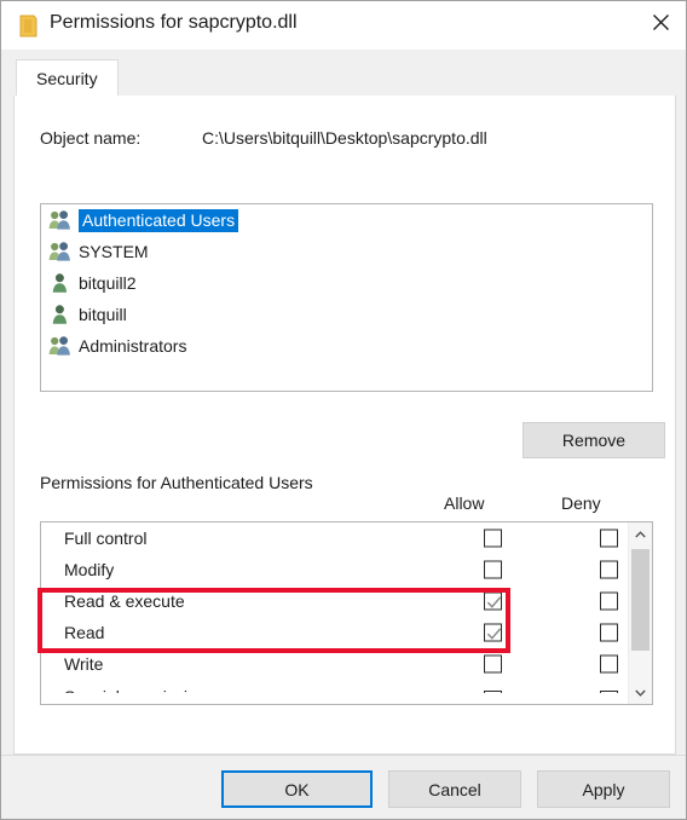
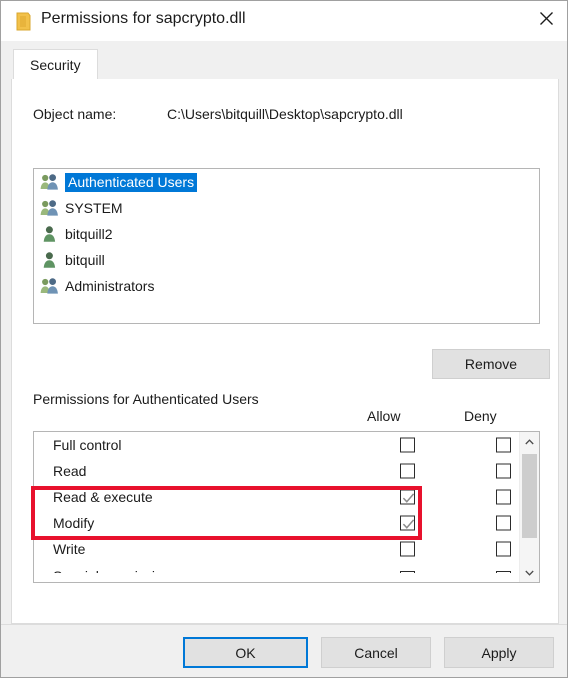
  Permissions for sapcrypto.dll
  Security
  Object name:
  C:\Users\bitquill\Desktop\sapcrypto.dll
  Authenticated Users
  SYSTEM
  bitquill2
  bitquill
  Administrators
  Remove
  Permissions for Authenticated Users
  Allow
  Deny
  Full control
- Modify
+ Read
  Read & execute
- Read
+ Modify
  Write
  OK
  Cancel
  Apply
